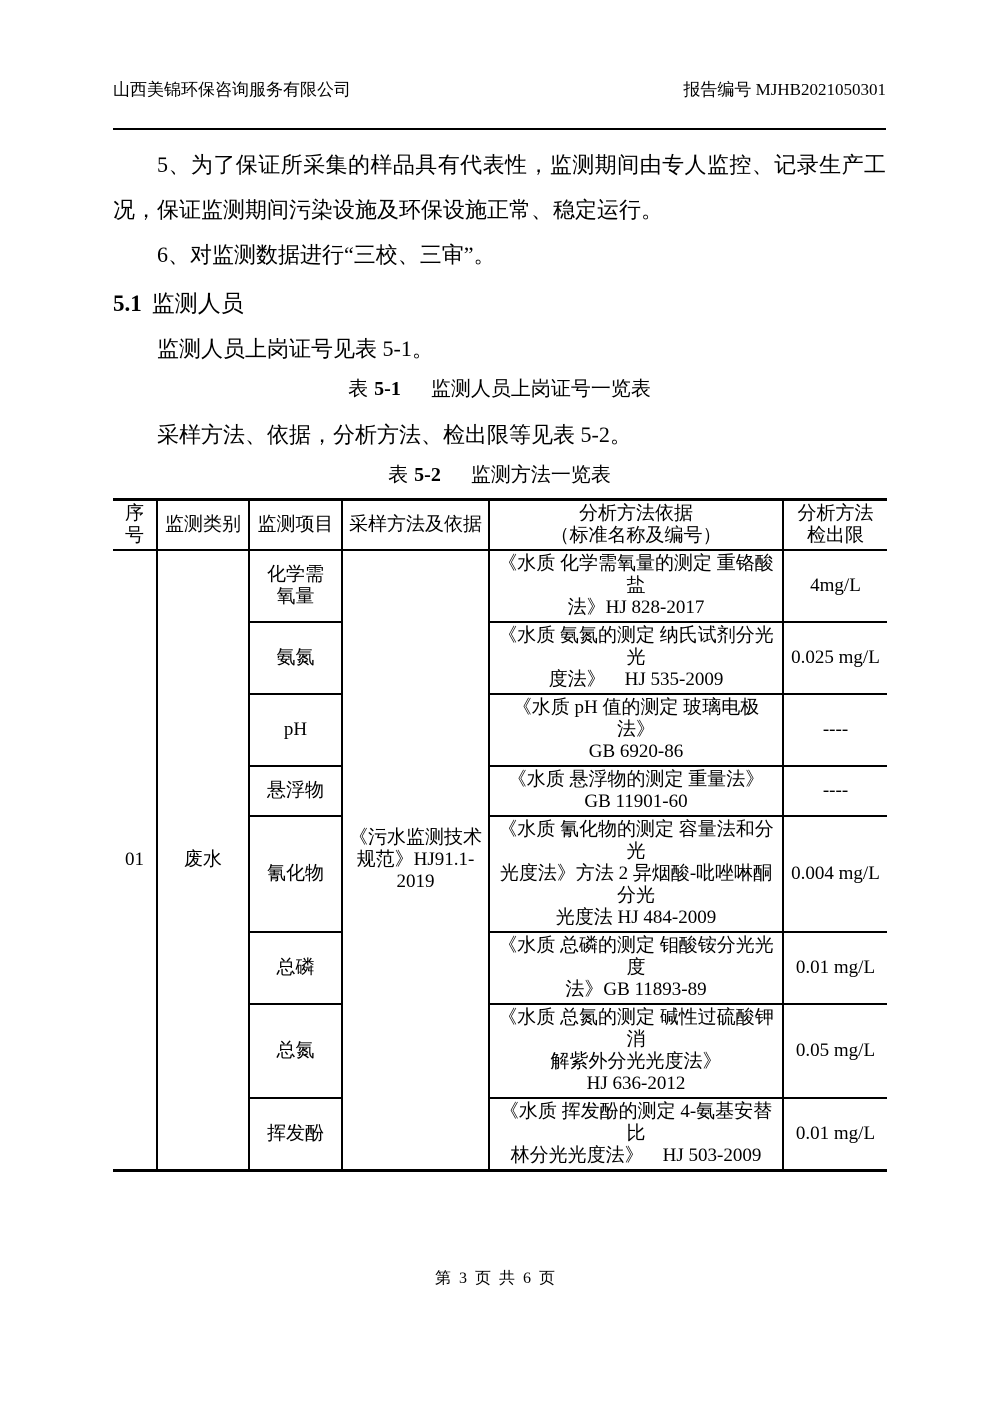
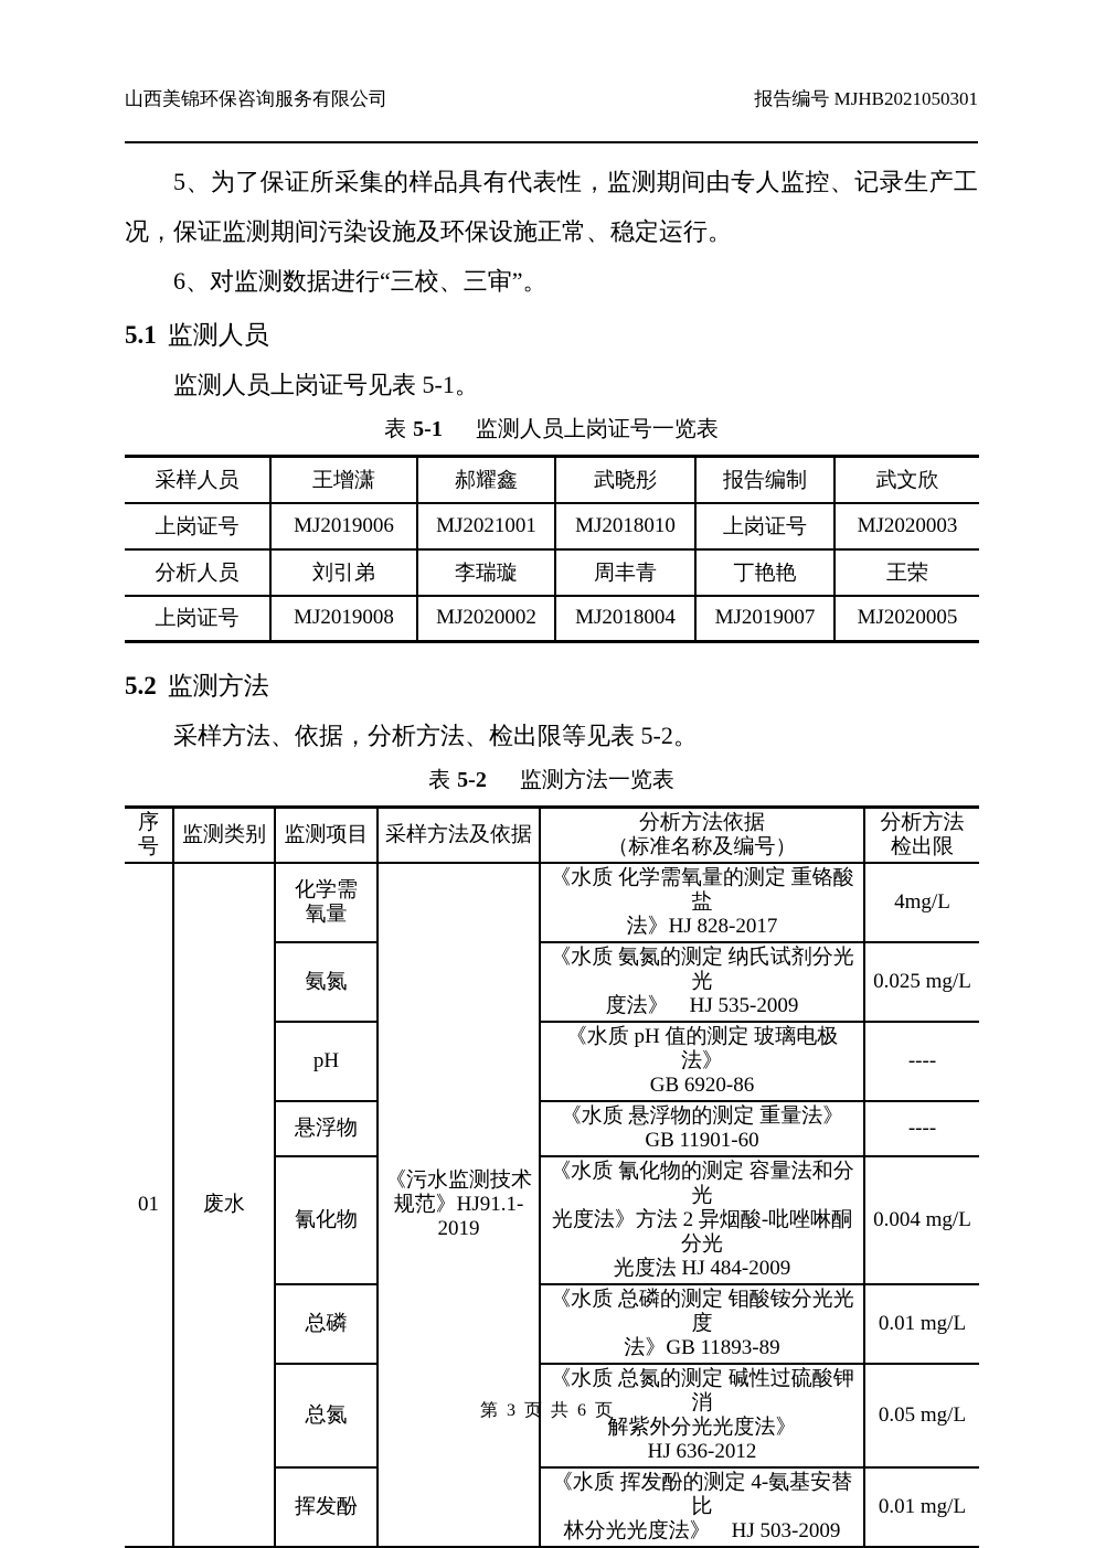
  山西美锦环保咨询服务有限公司
  报告编号 MJHB2021050301
  5、为了保证所采集的样品具有代表性，监测期间由专人监控、记录生产工况，保证监测期间污染设施及环保设施正常、稳定运行。
  6、对监测数据进行“三校、三审”。
  5.1 监测人员
  监测人员上岗证号见表 5-1。
  表 5-1 监测人员上岗证号一览表
+ 采样人员	王增潇	郝耀鑫	武晓彤	报告编制	武文欣
+ 上岗证号	MJ2019006	MJ2021001	MJ2018010	上岗证号	MJ2020003
+ 分析人员	刘引弟	李瑞璇	周丰青	丁艳艳	王荣
+ 上岗证号	MJ2019008	MJ2020002	MJ2018004	MJ2019007	MJ2020005
+ 5.2 监测方法
  采样方法、依据，分析方法、检出限等见表 5-2。
  表 5-2 监测方法一览表
  序号	监测类别	监测项目	采样方法及依据	分析方法依据 （标准名称及编号）	分析方法 检出限
  01	废水	化学需 氧量	《污水监测技术 规范》HJ91.1-2019	《水质 化学需氧量的测定 重铬酸盐 法》HJ 828-2017	4mg/L
  氨氮	《水质 氨氮的测定 纳氏试剂分光光 度法》 HJ 535-2009	0.025 mg/L
  pH	《水质 pH 值的测定 玻璃电极法》 GB 6920-86	----
  悬浮物	《水质 悬浮物的测定 重量法》 GB 11901-60	----
  氰化物	《水质 氰化物的测定 容量法和分光 光度法》方法 2 异烟酸-吡唑啉酮分光 光度法 HJ 484-2009	0.004 mg/L
  总磷	《水质 总磷的测定 钼酸铵分光光度 法》GB 11893-89	0.01 mg/L
  总氮	《水质 总氮的测定 碱性过硫酸钾消 解紫外分光光度法》 HJ 636-2012	0.05 mg/L
  挥发酚	《水质 挥发酚的测定 4-氨基安替比 林分光光度法》 HJ 503-2009	0.01 mg/L
  第 3 页 共 6 页
